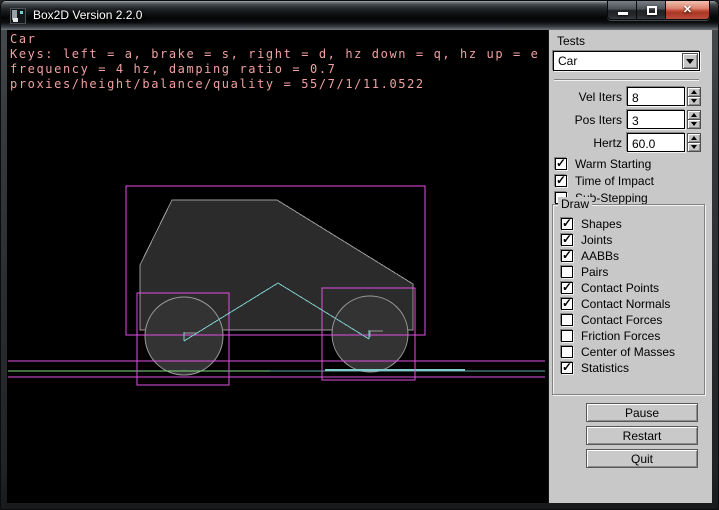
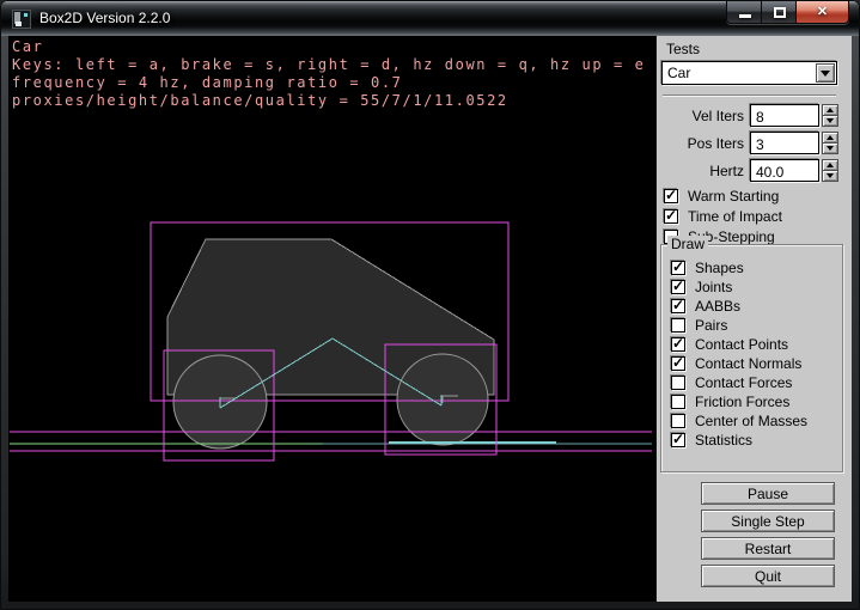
  Box2D Version 2.2.0
  ✕
  Car
  Keys: left = a, brake = s, right = d, hz down = q, hz up = e
  frequency = 4 hz, damping ratio = 0.7
  proxies/height/balance/quality = 55/7/1/11.0522
  Tests
  Car
  Vel Iters
  8
  Pos Iters
  3
  Hertz
- 60.0
+ 40.0
  ✓
  Warm Starting
  ✓
  Time of Impact
  b-Stepping
  Draw
  ✓
  Shapes
  ✓
  Joints
  ✓
  AABBs
  Pairs
  ✓
  Contact Points
  ✓
  Contact Normals
  Contact Forces
  Friction Forces
  Center of Masses
  ✓
  Statistics
  Pause
+ Single Step
  Restart
  Quit
